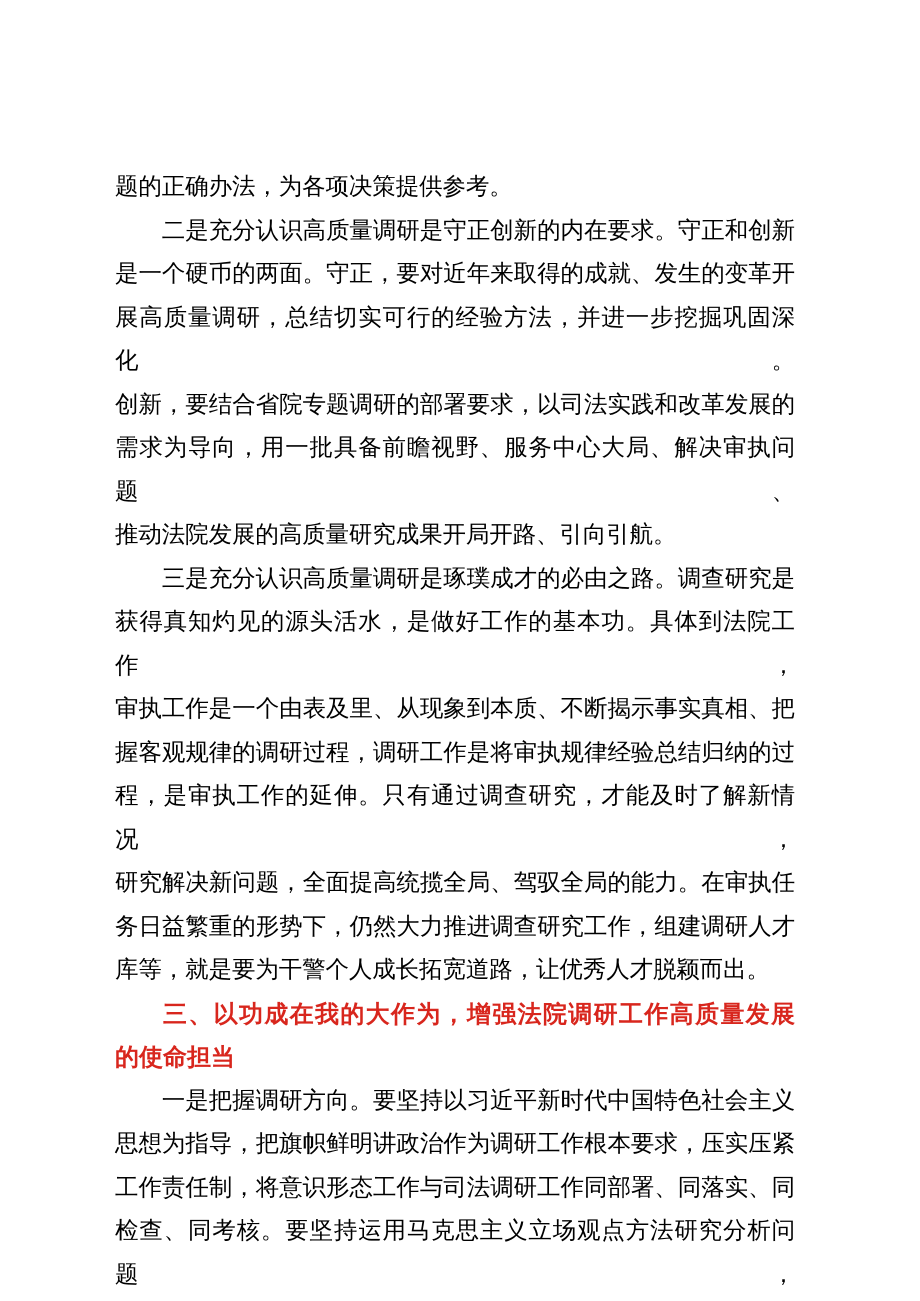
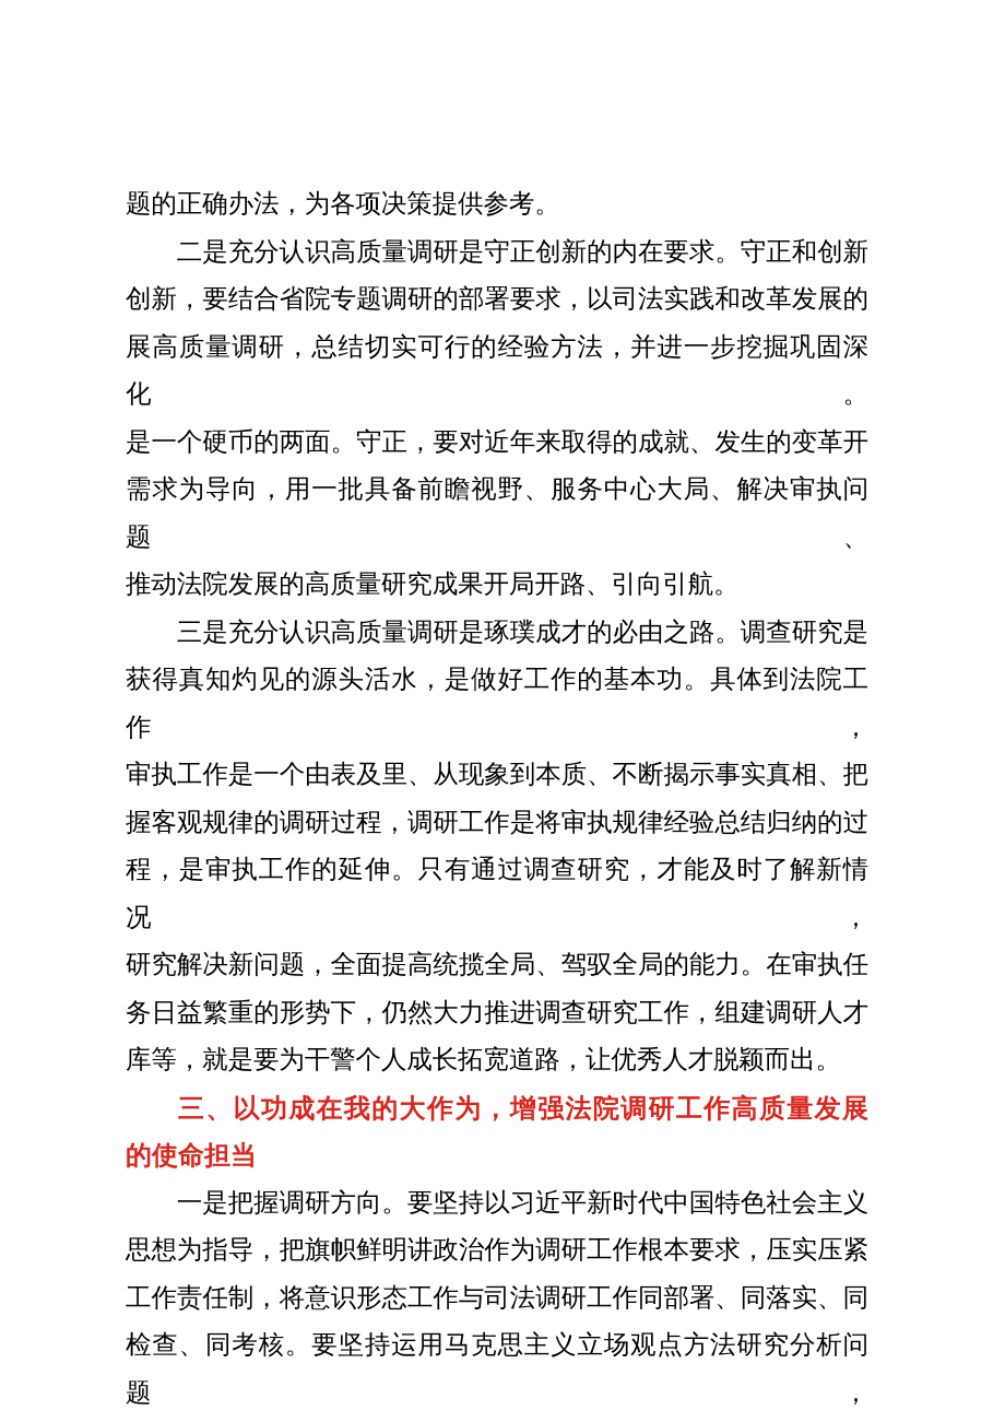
  题的正确办法，为各项决策提供参考。
  二是充分认识高质量调研是守正创新的内在要求。守正和创新
- 是一个硬币的两面。守正，要对近年来取得的成就、发生的变革开
+ 创新，要结合省院专题调研的部署要求，以司法实践和改革发展的
  展高质量调研，总结切实可行的经验方法，并进一步挖掘巩固深化。
- 创新，要结合省院专题调研的部署要求，以司法实践和改革发展的
+ 是一个硬币的两面。守正，要对近年来取得的成就、发生的变革开
  需求为导向，用一批具备前瞻视野、服务中心大局、解决审执问题、
  推动法院发展的高质量研究成果开局开路、引向引航。
  三是充分认识高质量调研是琢璞成才的必由之路。调查研究是
  获得真知灼见的源头活水，是做好工作的基本功。具体到法院工作，
  审执工作是一个由表及里、从现象到本质、不断揭示事实真相、把
  握客观规律的调研过程，调研工作是将审执规律经验总结归纳的过
  程，是审执工作的延伸。只有通过调查研究，才能及时了解新情况，
  研究解决新问题，全面提高统揽全局、驾驭全局的能力。在审执任
  务日益繁重的形势下，仍然大力推进调查研究工作，组建调研人才
  库等，就是要为干警个人成长拓宽道路，让优秀人才脱颖而出。
  三、以功成在我的大作为，增强法院调研工作高质量发展
  的使命担当
  一是把握调研方向。要坚持以习近平新时代中国特色社会主义
  思想为指导，把旗帜鲜明讲政治作为调研工作根本要求，压实压紧
  工作责任制，将意识形态工作与司法调研工作同部署、同落实、同
  检查、同考核。要坚持运用马克思主义立场观点方法研究分析问题，
